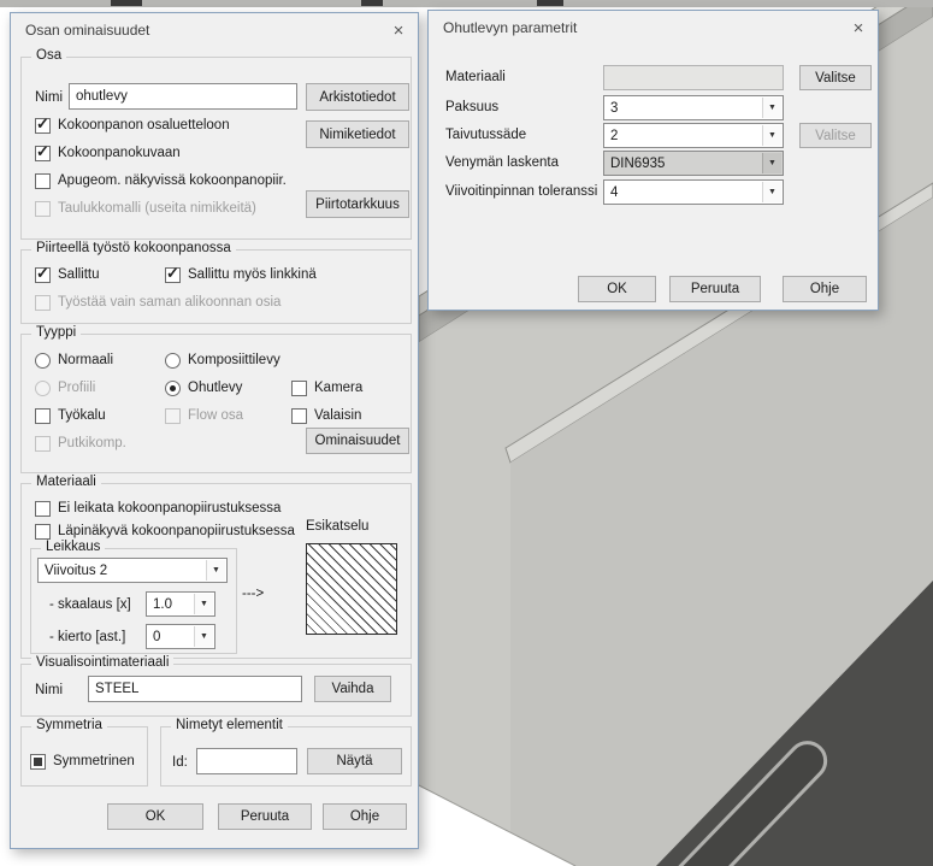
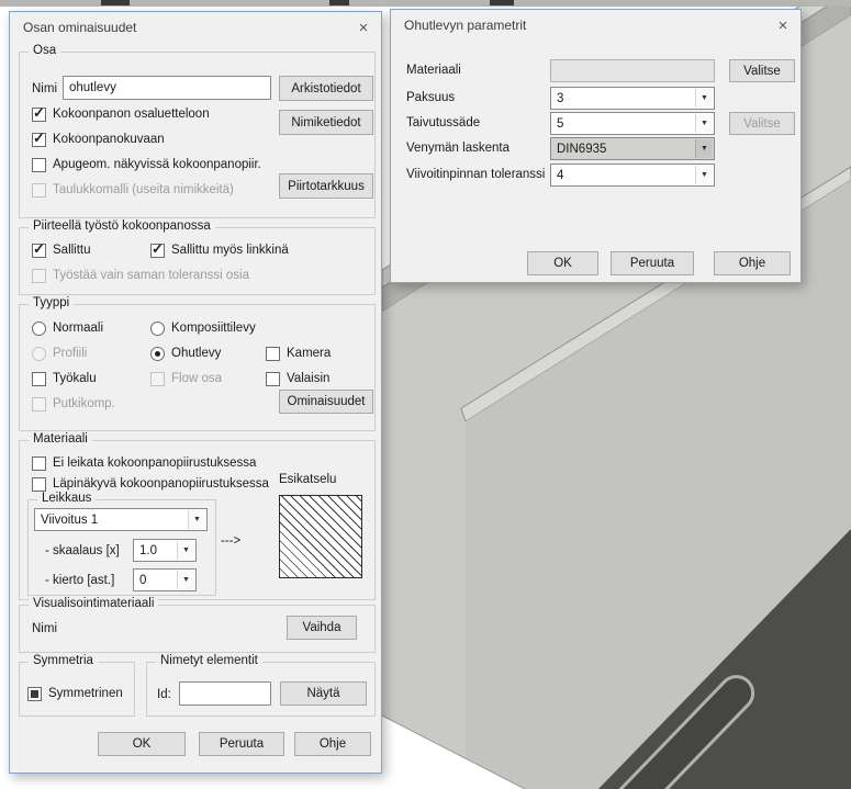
  Osan ominaisuudet
  ×
  Osa
  Nimi
  ohutlevy
  Arkistotiedot
  Kokoonpanon osaluetteloon
  Nimiketiedot
  Kokoonpanokuvaan
  Apugeom. näkyvissä kokoonpanopiir.
  Taulukkomalli (useita nimikkeitä)
  Piirtotarkkuus
  Piirteellä työstö kokoonpanossa
  Sallittu
  Sallittu myös linkkinä
- Työstää vain saman alikoonnan osia
+ Työstää vain saman toleranssi osia
  Tyyppi
  Normaali
  Komposiittilevy
  Profiili
  Ohutlevy
  Kamera
  Työkalu
  Flow osa
  Valaisin
  Putkikomp.
  Ominaisuudet
  Materiaali
  Ei leikata kokoonpanopiirustuksessa
  Läpinäkyvä kokoonpanopiirustuksessa
  Esikatselu
  Leikkaus
- Viivoitus 2
+ Viivoitus 1
  - skaalaus [x]
  1.0
  - kierto [ast.]
  0
  --->
  Visualisointimateriaali
  Nimi
- STEEL
  Vaihda
  Symmetria
  Symmetrinen
  Nimetyt elementit
  Id:
  Näytä
  OK
  Peruuta
  Ohje
  Ohutlevyn parametrit
  ×
  Materiaali
  Valitse
  Paksuus
  3
  Taivutussäde
- 2
+ 5
  Valitse
  Venymän laskenta
  DIN6935
  Viivoitinpinnan toleranssi
  4
  OK
  Peruuta
  Ohje
